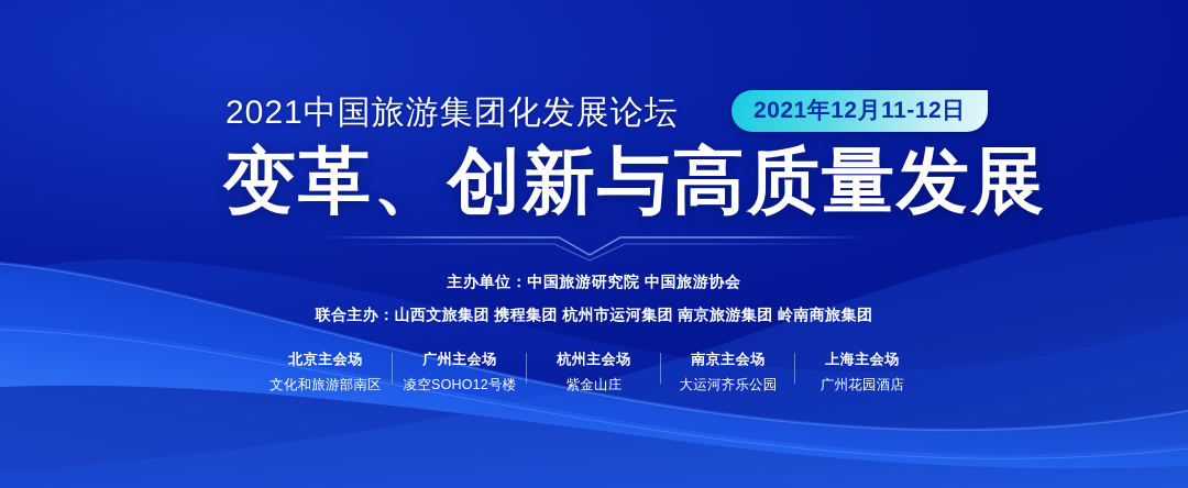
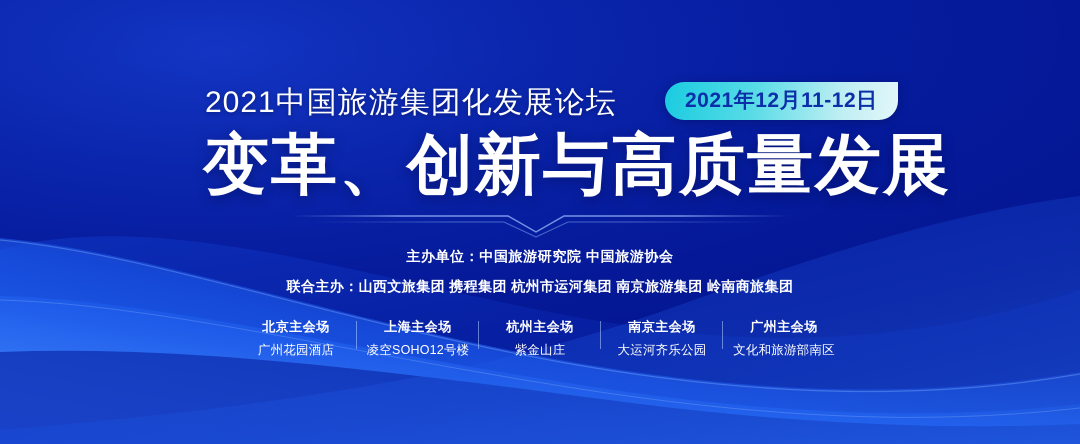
  2021中国旅游集团化发展论坛
  2021年12月11-12日
  变革、创新与高质量发展
  主办单位：中国旅游研究院 中国旅游协会
  联合主办：山西文旅集团 携程集团 杭州市运河集团 南京旅游集团 岭南商旅集团
  北京主会场
- 文化和旅游部南区
+ 广州花园酒店
- 广州主会场
+ 上海主会场
  凌空SOHO12号楼
  杭州主会场
  紫金山庄
  南京主会场
  大运河齐乐公园
- 上海主会场
+ 广州主会场
- 广州花园酒店
+ 文化和旅游部南区
